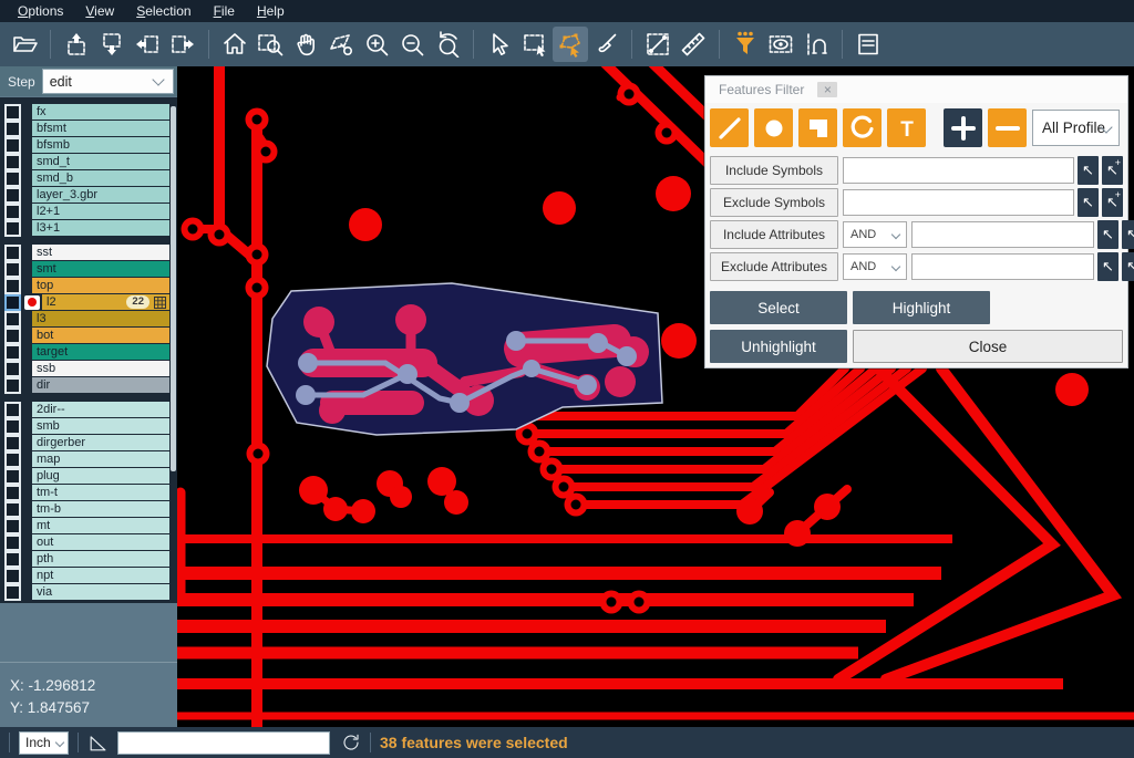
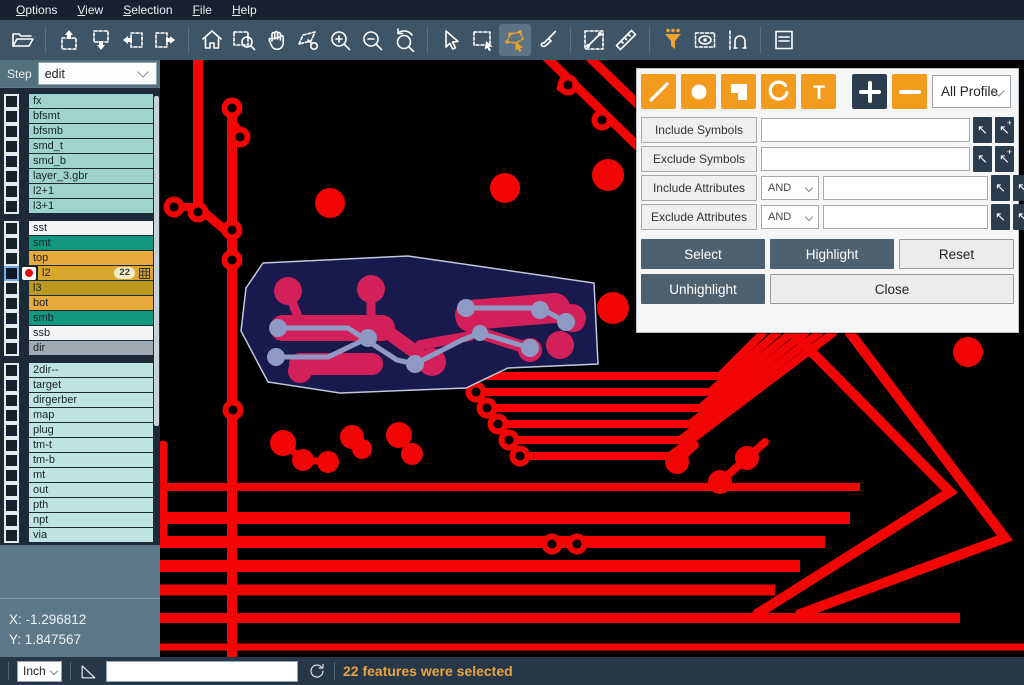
  Options
  View
  Selection
  File
  Help
  Step
  edit
  fx
  bfsmt
  bfsmb
  smd_t
  smd_b
  layer_3.gbr
  l2+1
  l3+1
  sst
  smt
  top
  l2
  22
  l3
  bot
- target
+ smb
  ssb
  dir
  2dir--
- smb
+ target
  dirgerber
  map
  plug
  tm-t
  tm-b
  mt
  out
  pth
  npt
  via
  X: -1.296812
  Y: 1.847567
- Features Filter
- ×
  T
  All Profile
  Include Symbols
  ↖
  ↖
  +
  Exclude Symbols
  ↖
  ↖
  +
  Include Attributes
  AND
  ↖
  ↖
  Exclude Attributes
  AND
  ↖
  ↖
  Select
  Highlight
+ Reset
  Unhighlight
  Close
  Inch
- 38 features were selected
+ 22 features were selected
